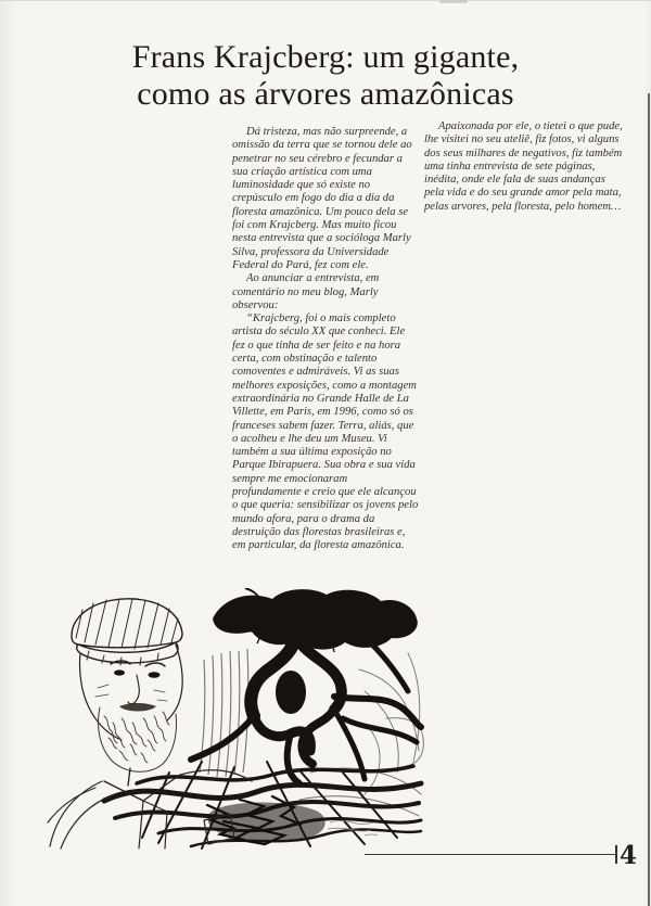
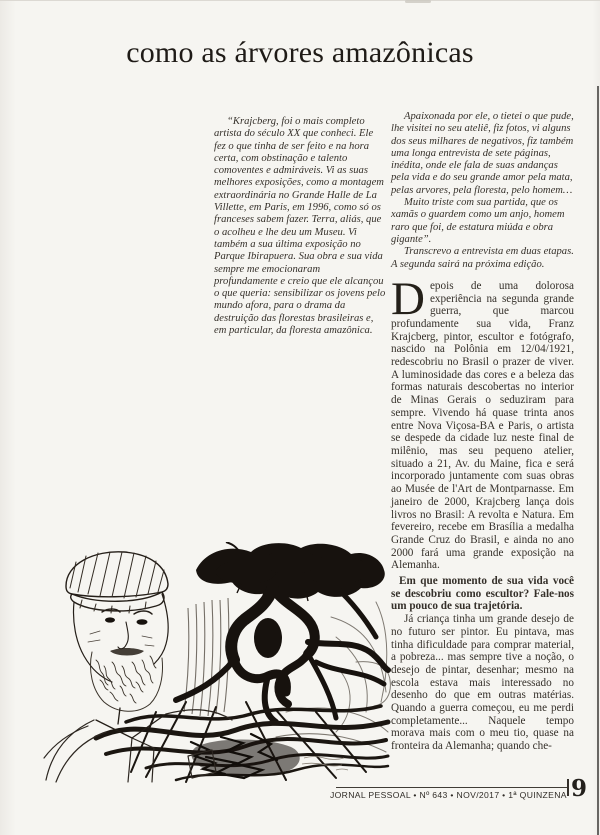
- Frans Krajcberg: um gigante,
  como as árvores amazônicas
- Dá tristeza, mas não surpreende, a omissão da terra que se tornou dele ao penetrar no seu cérebro e fecundar a sua criação artística com uma luminosidade que só existe no crepúsculo em fogo do dia a dia da floresta amazônica. Um pouco dela se foi com Krajcberg. Mas muito ficou nesta entrevista que a socióloga Marly Silva, professora da Universidade Federal do Pará, fez com ele.
- Ao anunciar a entrevista, em comentário no meu blog, Marly observou:
  “Krajcberg, foi o mais completo artista do século XX que conheci. Ele fez o que tinha de ser feito e na hora certa, com obstinação e talento comoventes e admiráveis. Vi as suas melhores exposições, como a montagem extraordinária no Grande Halle de La Villette, em Paris, em 1996, como só os franceses sabem fazer. Terra, aliás, que o acolheu e lhe deu um Museu. Vi também a sua última exposição no Parque Ibirapuera. Sua obra e sua vida sempre me emocionaram profundamente e creio que ele alcançou o que queria: sensibilizar os jovens pelo mundo afora, para o drama da destruição das florestas brasileiras e, em particular, da floresta amazônica.
- Apaixonada por ele, o tietei o que pude, lhe visitei no seu ateliê, fiz fotos, vi alguns dos seus milhares de negativos, fiz também uma tinha entrevista de sete páginas, inédita, onde ele fala de suas andanças pela vida e do seu grande amor pela mata, pelas arvores, pela floresta, pelo homem…
+ Apaixonada por ele, o tietei o que pude, lhe visitei no seu ateliê, fiz fotos, vi alguns dos seus milhares de negativos, fiz também uma longa entrevista de sete páginas, inédita, onde ele fala de suas andanças pela vida e do seu grande amor pela mata, pelas arvores, pela floresta, pelo homem…
+ Muito triste com sua partida, que os xamãs o guardem como um anjo, homem raro que foi, de estatura miúda e obra gigante”.
+ Transcrevo a entrevista em duas etapas. A segunda sairá na próxima edição.
+ D
+ epois de uma dolorosa experiência na segunda grande guerra, que marcou profundamente sua vida, Franz Krajcberg, pintor, escultor e fotógrafo, nascido na Polônia em 12/04/1921, redescobriu no Brasil o prazer de viver. A luminosidade das cores e a beleza das formas naturais descobertas no interior de Minas Gerais o seduziram para sempre. Vivendo há quase trinta anos entre Nova Viçosa-BA e Paris, o artista se despede da cidade luz neste final de milênio, mas seu pequeno atelier, situado a 21, Av. du Maine, fica e será incorporado juntamente com suas obras ao Musée de l'Art de Montparnasse. Em janeiro de 2000, Krajcberg lança dois livros no Brasil: A revolta e Natura. Em fevereiro, recebe em Brasília a medalha Grande Cruz do Brasil, e ainda no ano 2000 fará uma grande exposição na Alemanha.
+ Em que momento de sua vida você se descobriu como escultor? Fale-nos um pouco de sua trajetória.
+ Já criança tinha um grande desejo de no futuro ser pintor. Eu pintava, mas tinha dificuldade para comprar material, a pobreza... mas sempre tive a noção, o desejo de pintar, desenhar; mesmo na escola estava mais interessado no desenho do que em outras matérias. Quando a guerra começou, eu me perdi completamente... Naquele tempo morava mais com o meu tio, quase na fronteira da Alemanha; quando che-
+ JORNAL PESSOAL • Nº 643 • NOV/2017 • 1ª QUINZENA
- 4
+ 9
